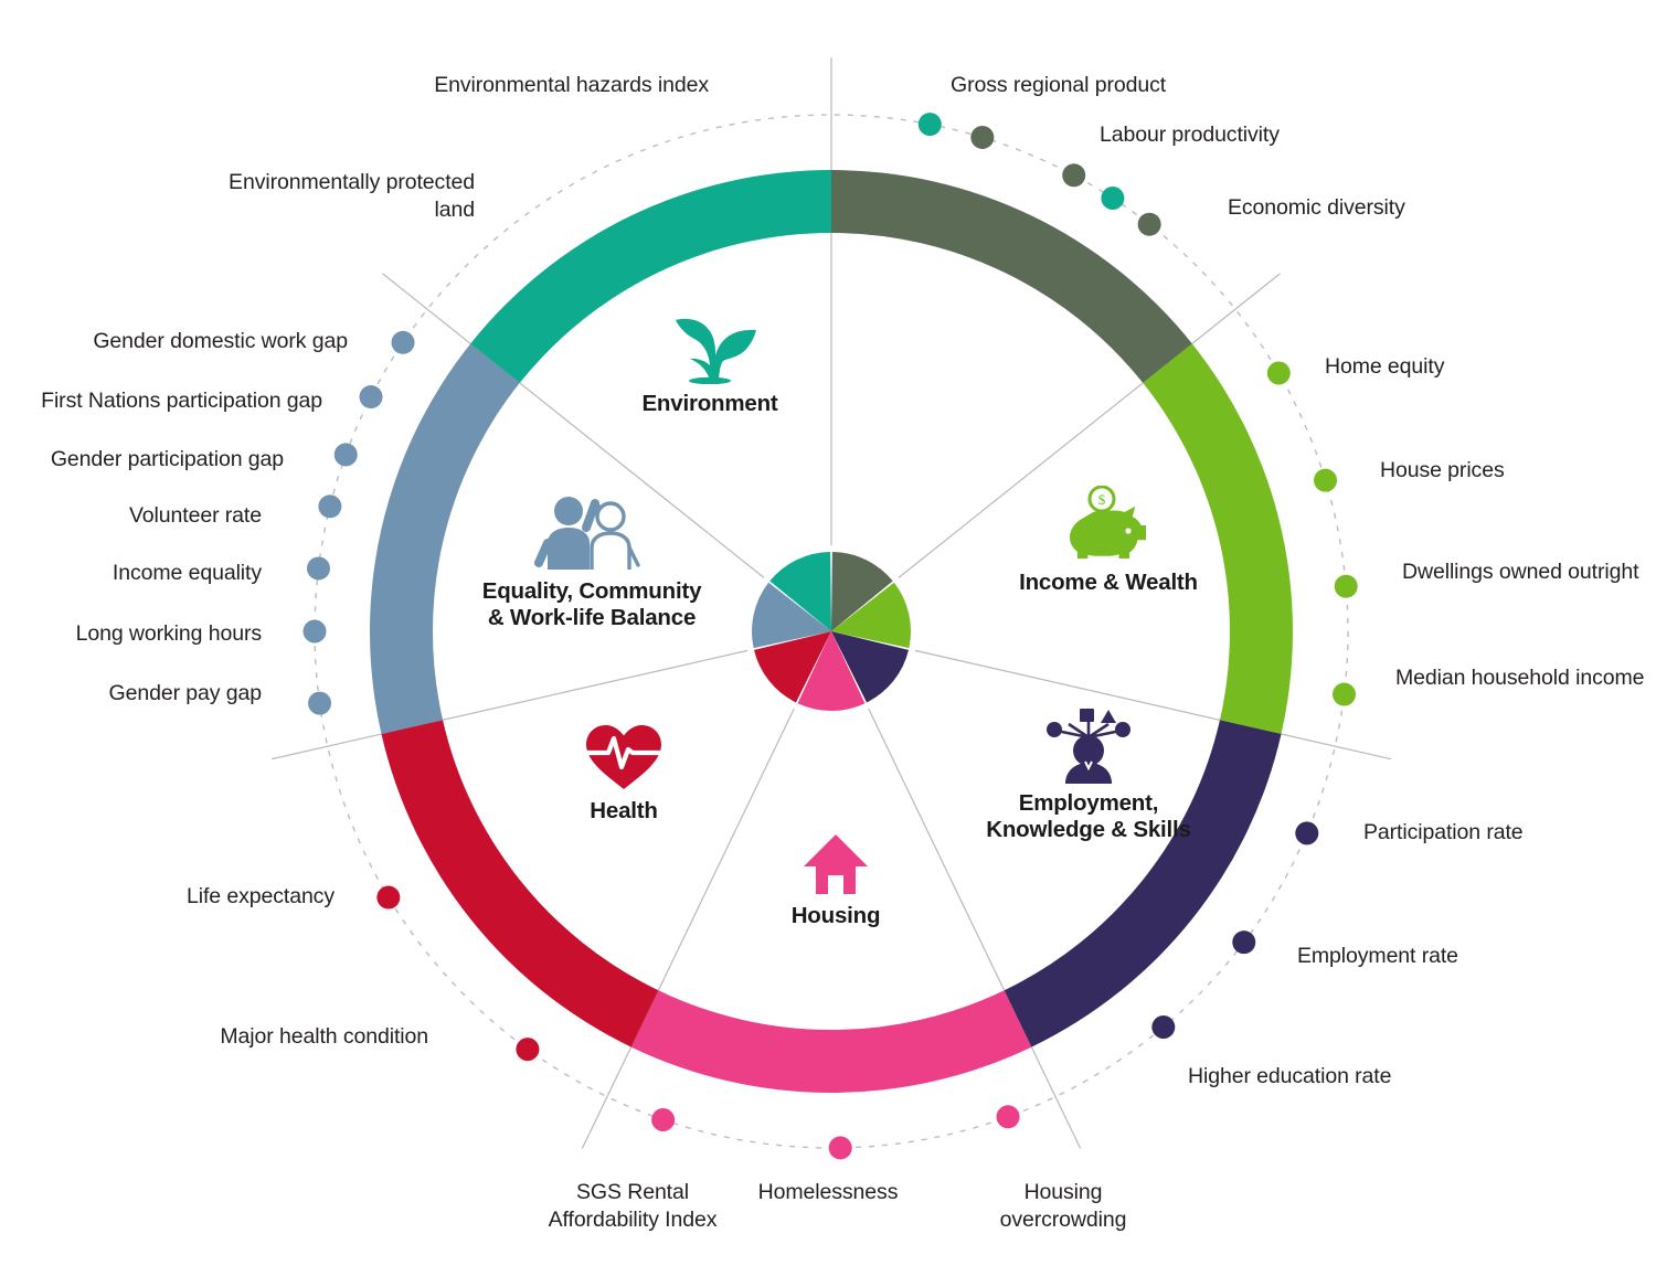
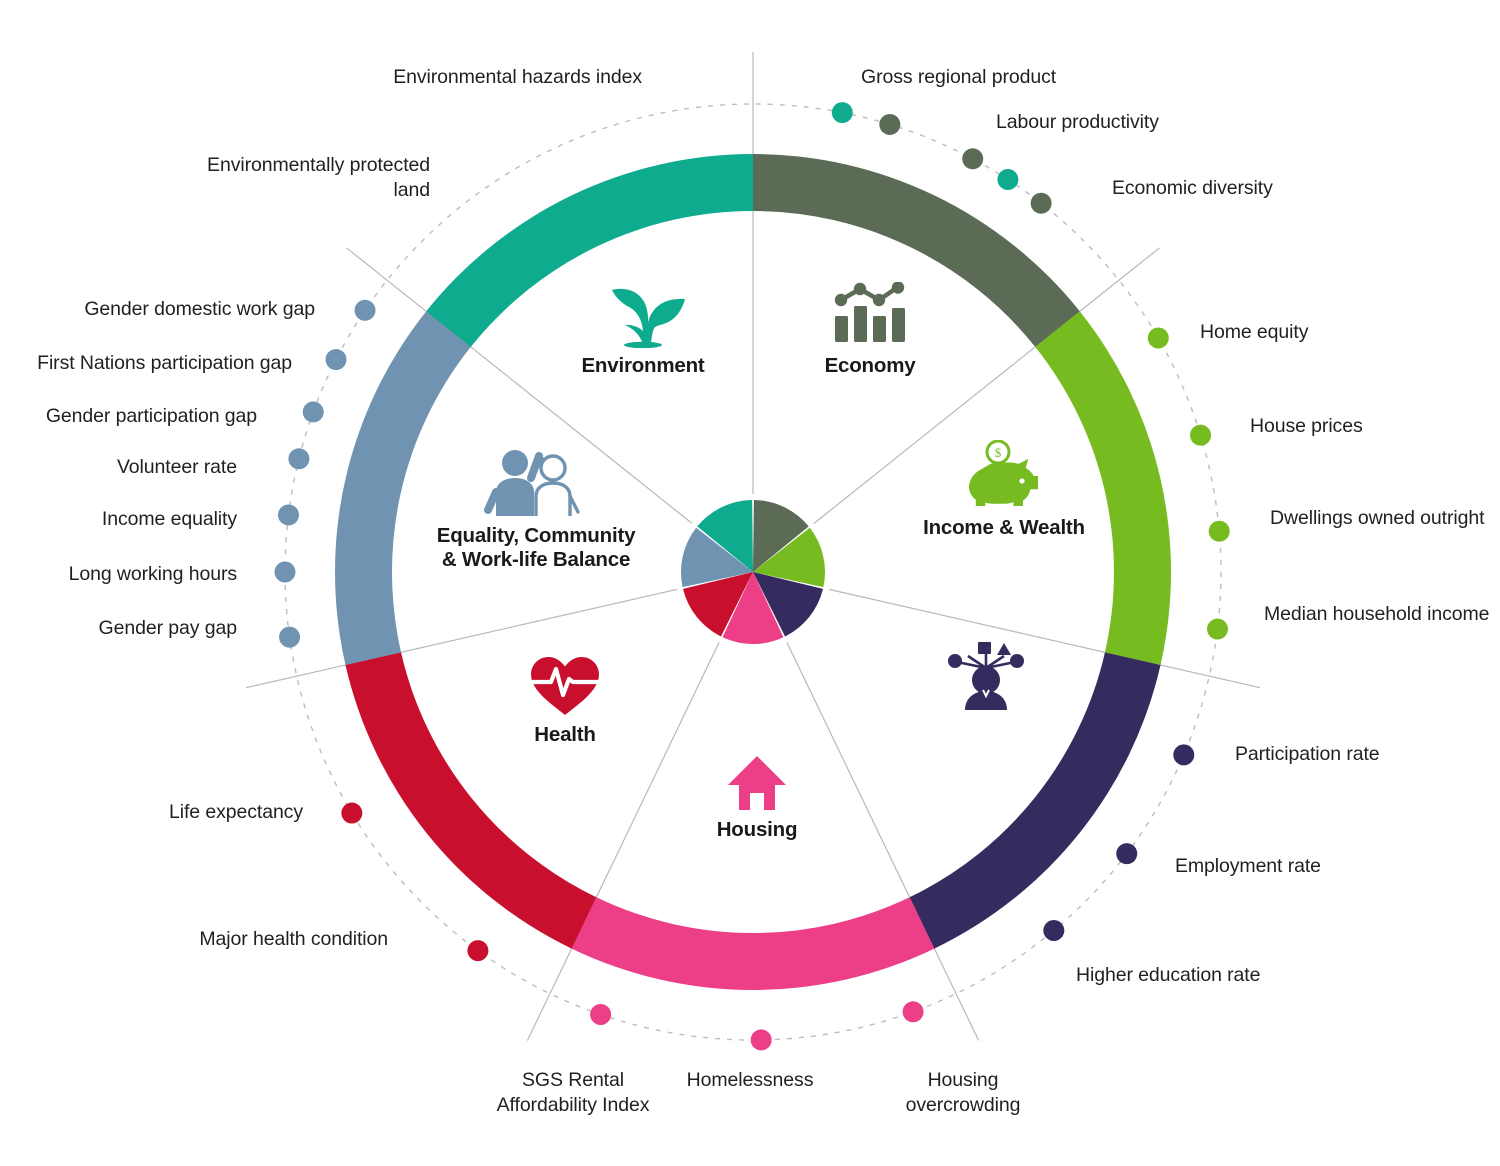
  Environment
+ Economy
  $
  Income & Wealth
- Employment,
- Knowledge & Skills
  Housing
  Health
  Equality, Community
  & Work-life Balance
  Environmental hazards index
  Environmentally protected land
  Gross regional product
  Labour productivity
  Economic diversity
  Home equity
  House prices
  Dwellings owned outright
  Median household income
  Participation rate
  Employment rate
  Higher education rate
  Housing
  overcrowding
  Homelessness
  SGS Rental
  Affordability Index
  Major health condition
  Life expectancy
  Gender pay gap
  Long working hours
  Income equality
  Volunteer rate
  Gender participation gap
  First Nations participation gap
  Gender domestic work gap
